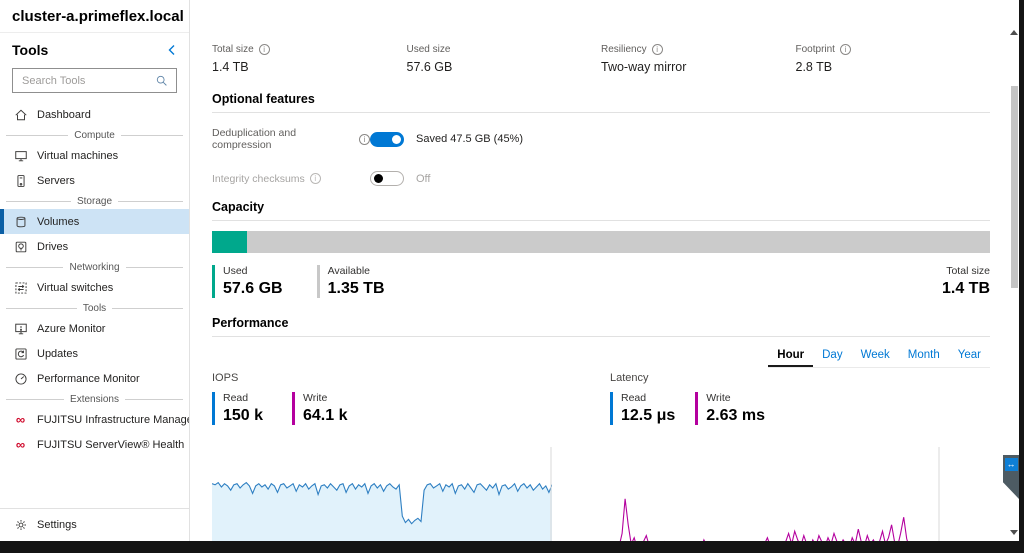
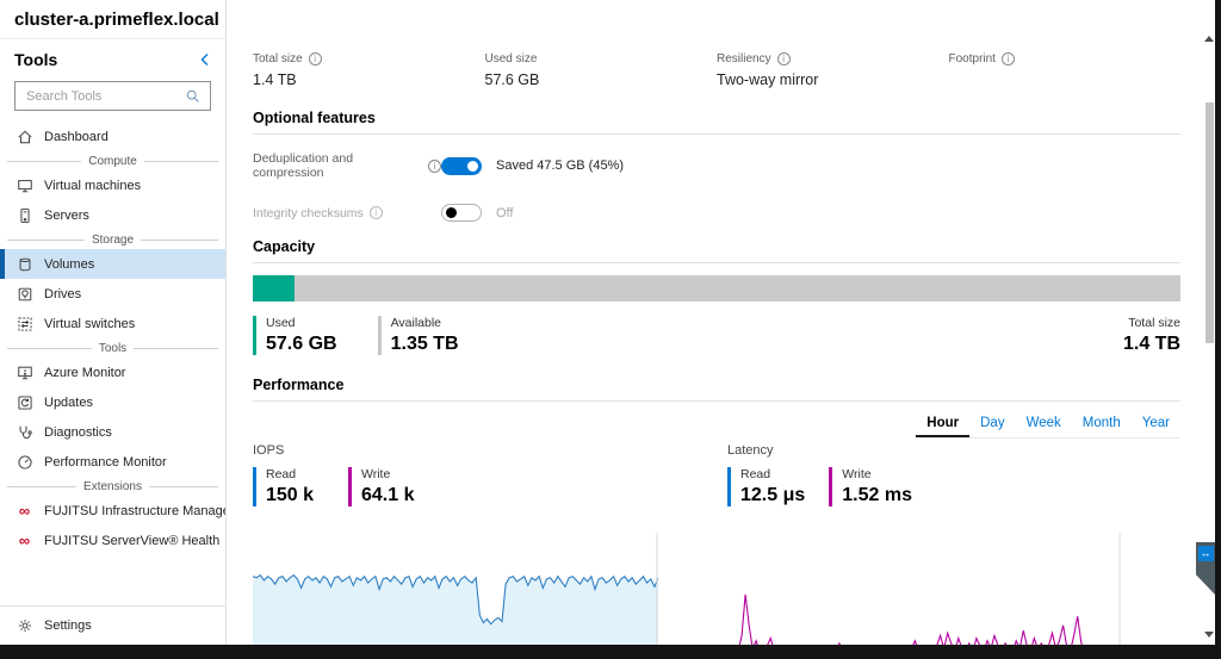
  cluster-a.primeflex.local
  Tools
  Search Tools
  Dashboard
  Compute
  Virtual machines
  Servers
  Storage
  Volumes
  Drives
- Networking
  Virtual switches
  Tools
  Azure Monitor
  Updates
+ Diagnostics
  Performance Monitor
  Extensions
  ∞
  FUJITSU Infrastructure Manag
  ∞
  FUJITSU ServerView® Health
  Settings
  Total size
  1.4 TB
  Used size
  57.6 GB
  Resiliency
  Two-way mirror
  Footprint
- 2.8 TB
  Optional features
  Deduplication and compression
  Saved 47.5 GB (45%)
  Integrity checksums
  Off
  Capacity
  Used
  57.6 GB
  Available
  1.35 TB
  Total size
  1.4 TB
  Performance
  Hour
  Day
  Week
  Month
  Year
  IOPS
  Read
  150 k
  Write
  64.1 k
  Latency
  Read
  12.5 μs
  Write
- 2.63 ms
+ 1.52 ms
